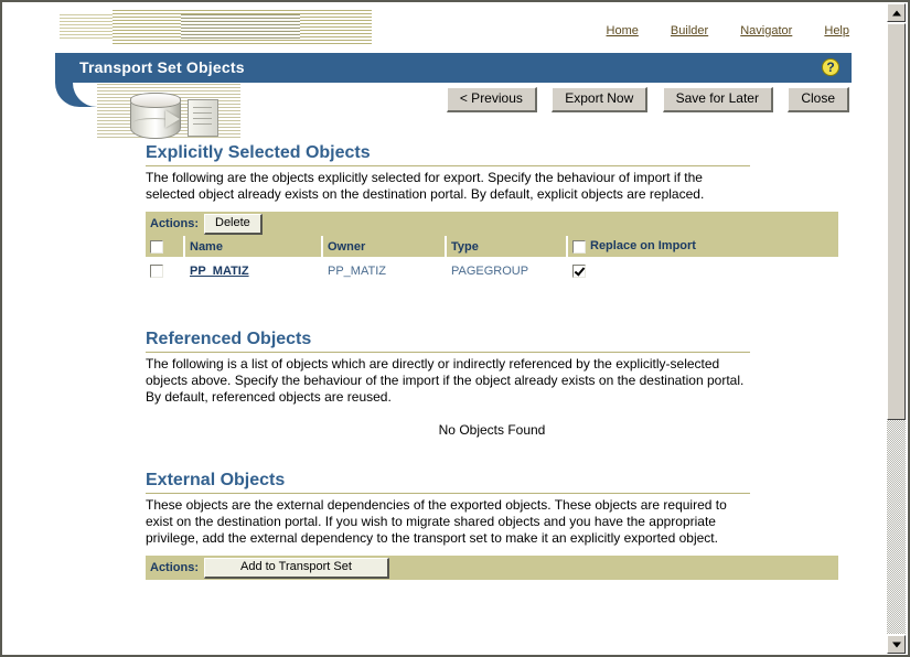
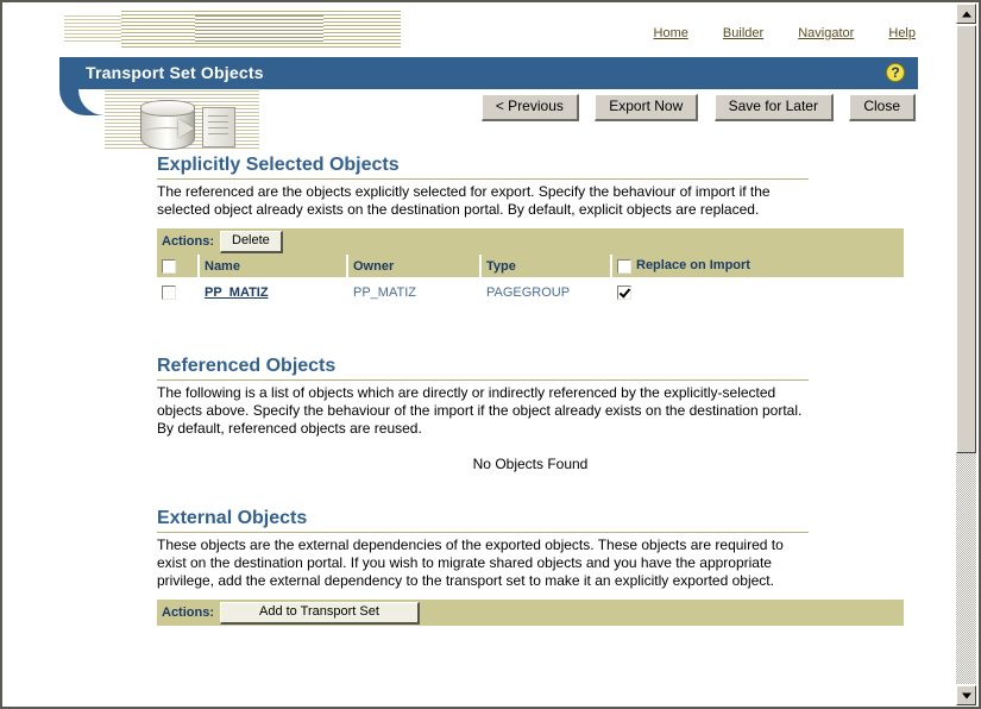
  Home Builder Navigator Help
  Transport Set Objects
  ?
  < Previous Export Now Save for Later Close
  Explicitly Selected Objects
- The following are the objects explicitly selected for export. Specify the behaviour of import if the selected object already exists on the destination portal. By default, explicit objects are replaced.
+ The referenced are the objects explicitly selected for export. Specify the behaviour of import if the selected object already exists on the destination portal. By default, explicit objects are replaced.
  Actions:
  Delete
  	Name	Owner	Type	Replace on Import
  	PP_MATIZ	PP_MATIZ	PAGEGROUP
  Referenced Objects
  The following is a list of objects which are directly or indirectly referenced by the explicitly-selected objects above. Specify the behaviour of the import if the object already exists on the destination portal. By default, referenced objects are reused.
  No Objects Found
  External Objects
  These objects are the external dependencies of the exported objects. These objects are required to exist on the destination portal. If you wish to migrate shared objects and you have the appropriate privilege, add the external dependency to the transport set to make it an explicitly exported object.
  Actions:
  Add to Transport Set
